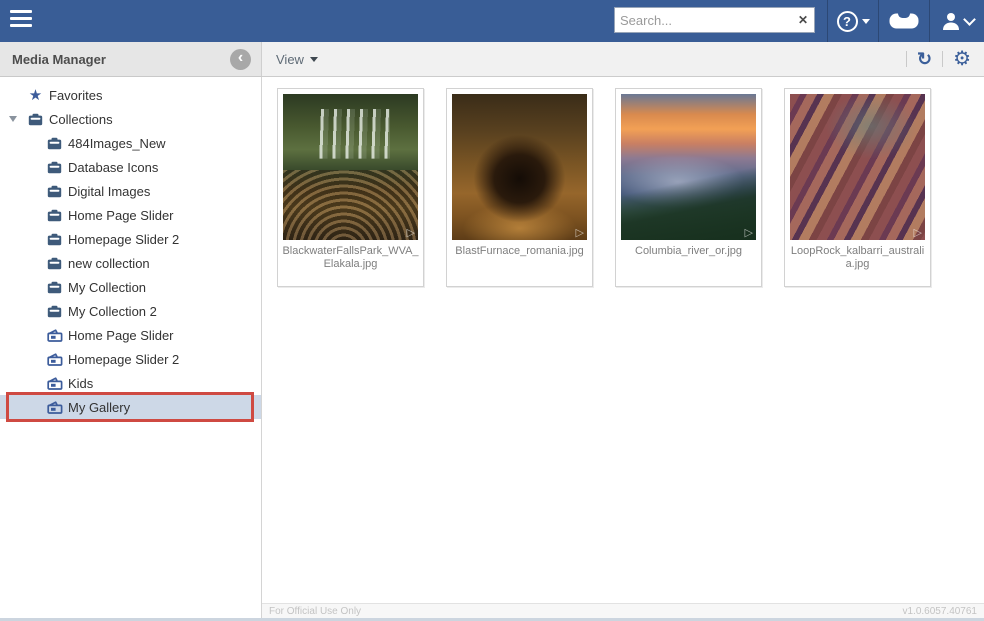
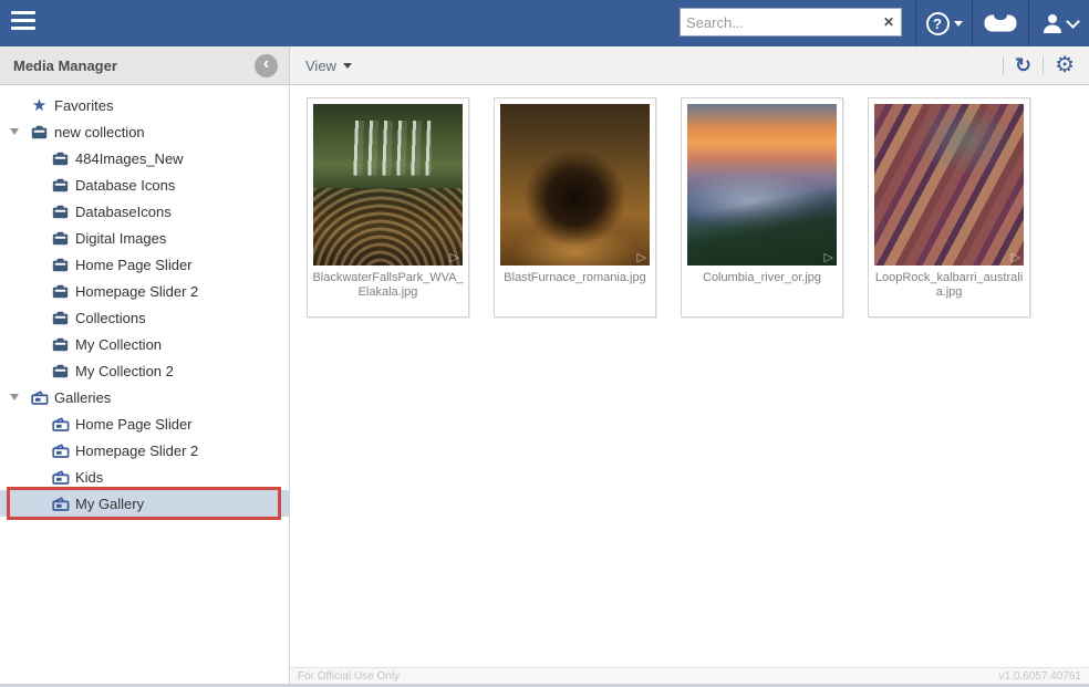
  Search...
  ✕
  ?
  Media Manager
  ‹
  View
  ↻
  ⚙
  ★
  Favorites
- Collections
+ new collection
  484Images_New
  Database Icons
+ DatabaseIcons
  Digital Images
  Home Page Slider
  Homepage Slider 2
- new collection
+ Collections
  My Collection
  My Collection 2
+ Galleries
  Home Page Slider
  Homepage Slider 2
  Kids
  My Gallery
  ▷
  BlackwaterFallsPark_WVA_Elakala.jpg
  ▷
  BlastFurnace_romania.jpg
  ▷
  Columbia_river_or.jpg
  ▷
  LoopRock_kalbarri_australia.jpg
  For Official Use Only
  v1.0.6057.40761
